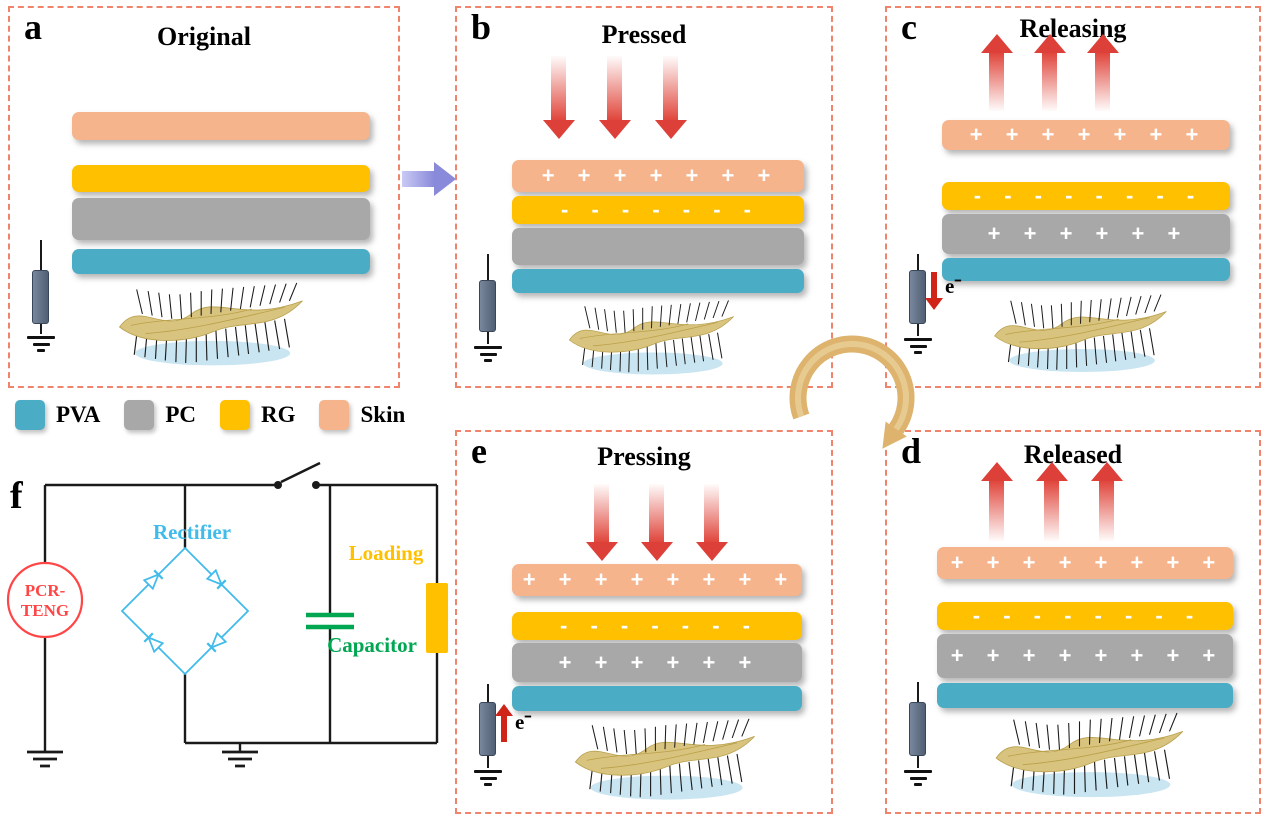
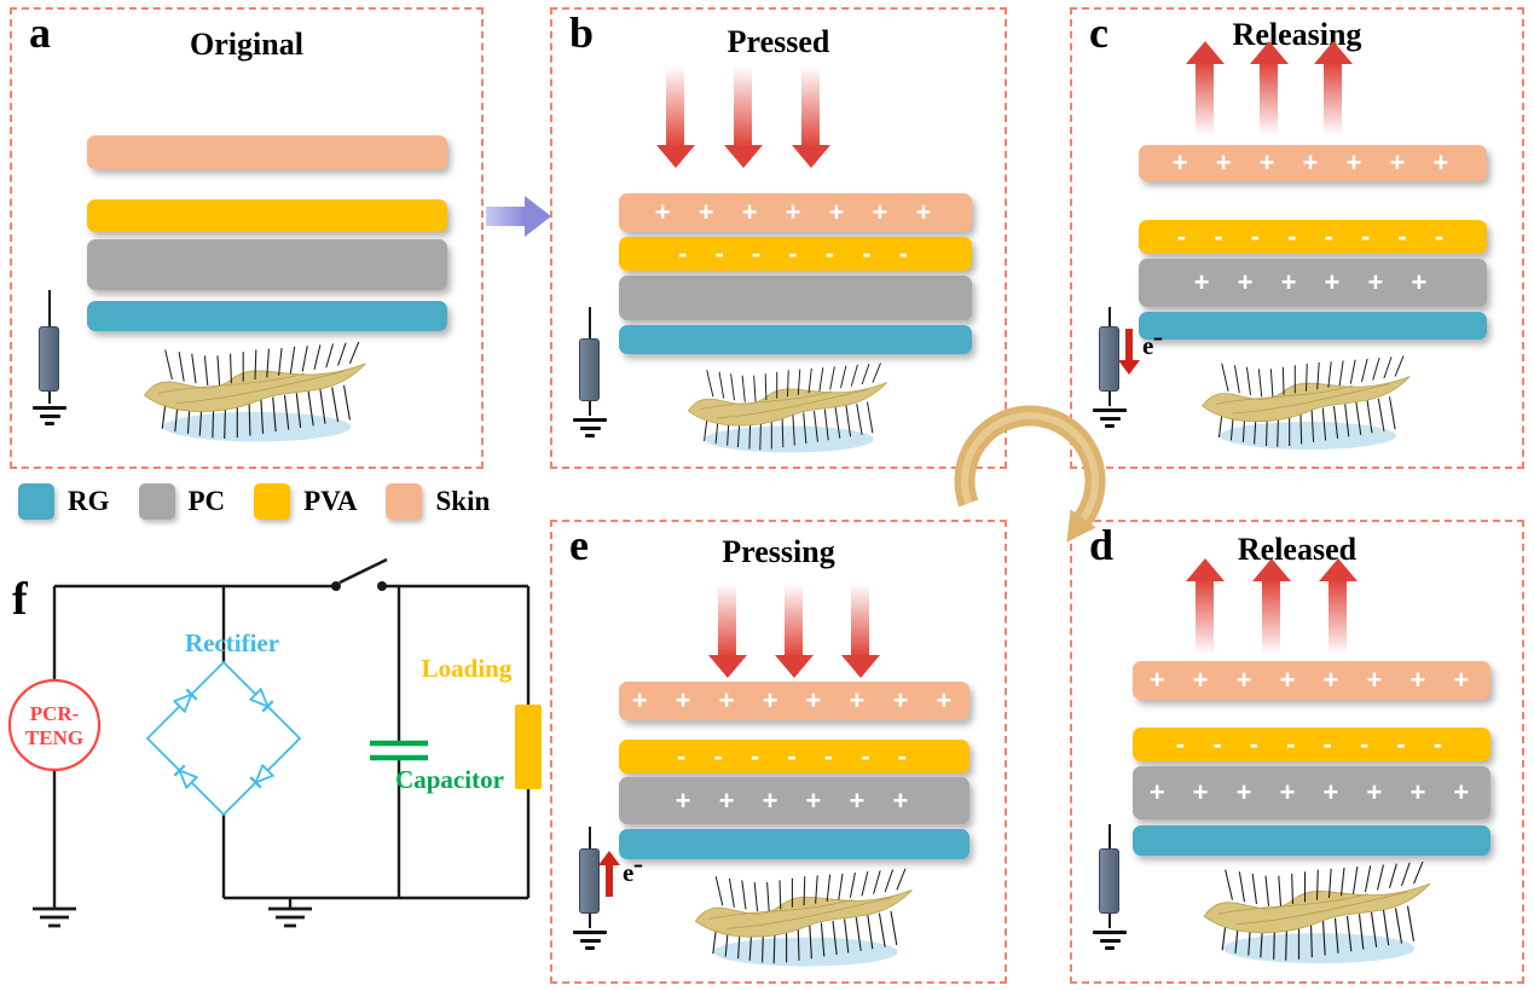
  a
  Original
  b
  Pressed
  + + + + + + +
  - - - - - - -
  c
  Releasing
  + + + + + + +
  - - - - - - - -
  + + + + + +
  e⁻
- PVA
+ RG
  PC
- RG
+ PVA
  Skin
  f
  PCR-
  TENG
  Rectifier
  Capacitor
  Loading
  e
  Pressing
  + + + + + + + +
  - - - - - - -
  + + + + + +
  e⁻
  d
  Released
  + + + + + + + +
  - - - - - - - -
  + + + + + + + +
